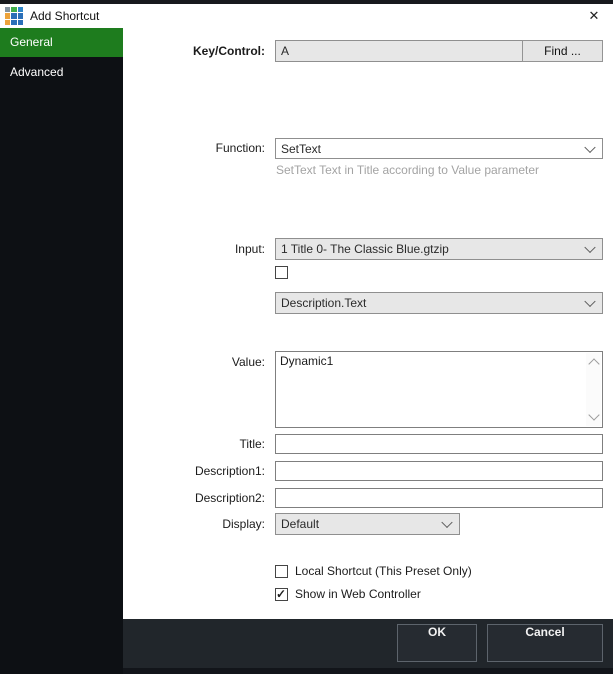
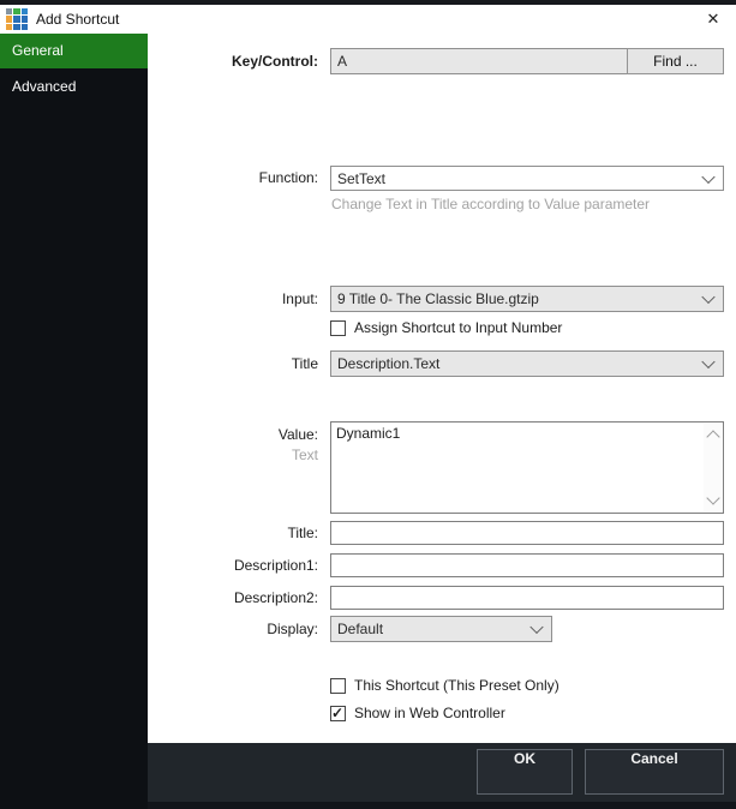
  Add Shortcut
  General
  Advanced
  Key/Control:
  A
  Find ...
  Function:
  SetText
- SetText Text in Title according to Value parameter
+ Change Text in Title according to Value parameter
  Input:
- 1 Title 0- The Classic Blue.gtzip
+ 9 Title 0- The Classic Blue.gtzip
+ Assign Shortcut to Input Number
+ Title
  Description.Text
  Value:
+ Text
  Dynamic1
  Title:
  Description1:
  Description2:
  Display:
  Default
- Local Shortcut (This Preset Only)
+ This Shortcut (This Preset Only)
  Show in Web Controller
  OK
  Cancel
